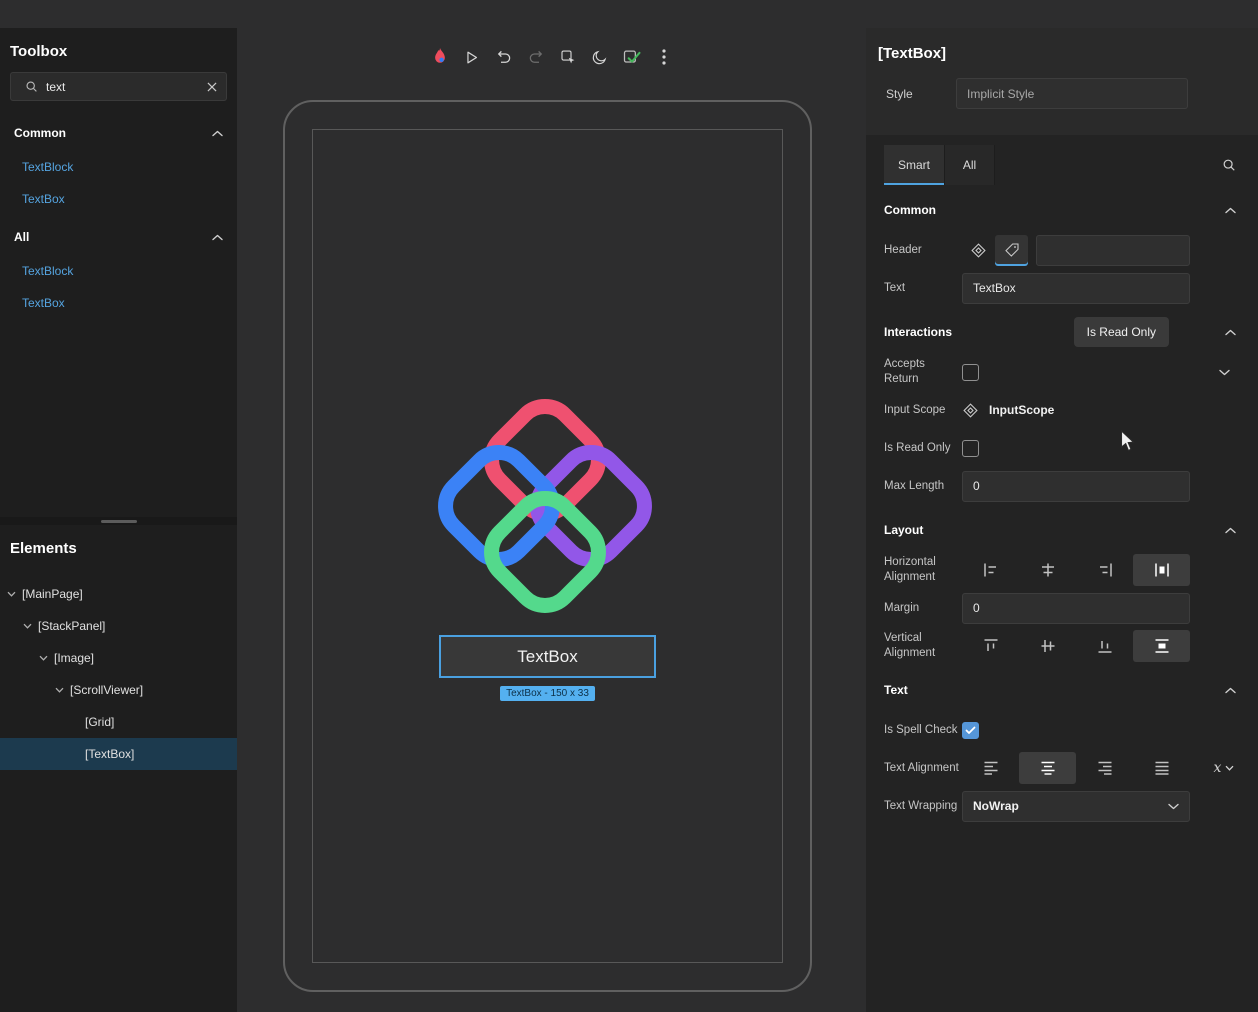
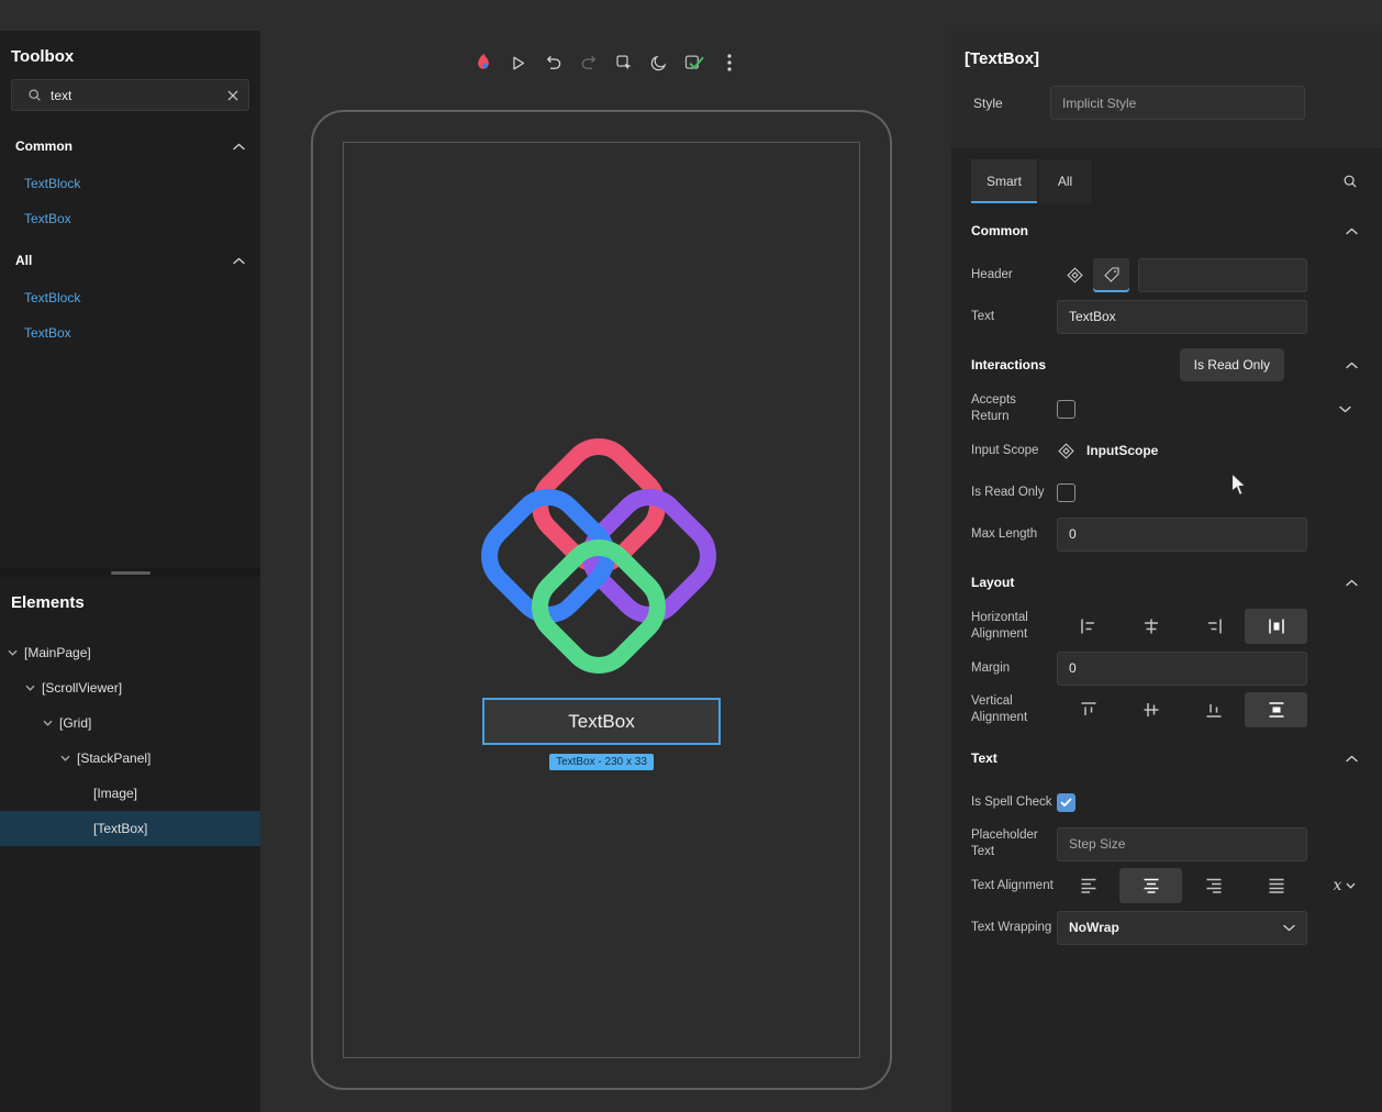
  Toolbox
  text
  Common
  TextBlock
  TextBox
  All
  TextBlock
  TextBox
  Elements
  [MainPage]
- [StackPanel]
+ [ScrollViewer]
- [Image]
+ [Grid]
- [ScrollViewer]
+ [StackPanel]
- [Grid]
+ [Image]
  [TextBox]
  TextBox
- TextBox - 150 x 33
+ TextBox - 230 x 33
  [TextBox]
  Style
  Implicit Style
  Smart
  All
  Common
  Header
  Text
  TextBox
  Interactions
  Is Read Only
  Accepts Return
  Input Scope
  InputScope
  Is Read Only
  Max Length
  0
  Layout
  Horizontal Alignment
  Margin
  0
  Vertical Alignment
  Text
  Is Spell Check
+ Placeholder Text
+ Step Size
  Text Alignment
  x
  Text Wrapping
  NoWrap
